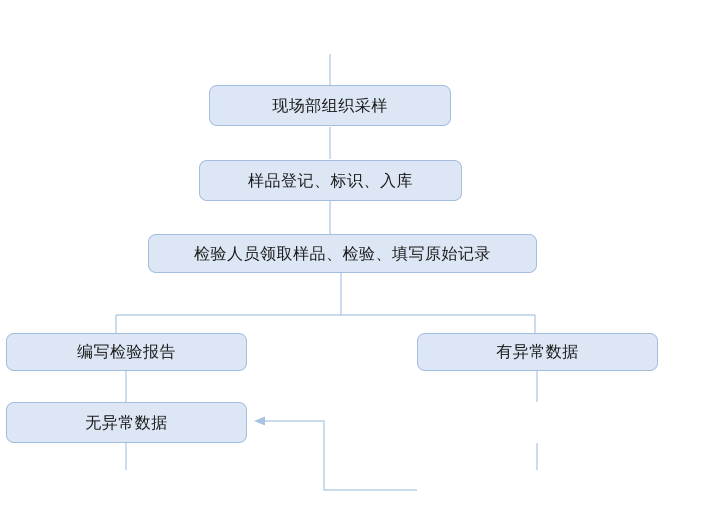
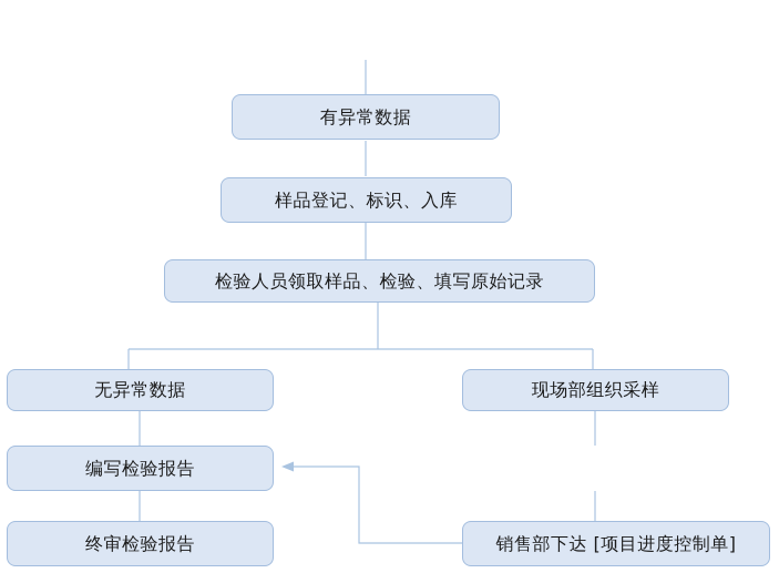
- 现场部组织采样
+ 有异常数据
  样品登记、标识、入库
  检验人员领取样品、检验、填写原始记录
- 编写检验报告
+ 无异常数据
- 有异常数据
+ 现场部组织采样
- 无异常数据
+ 编写检验报告
+ 终审检验报告
+ 销售部下达 [项目进度控制单]
